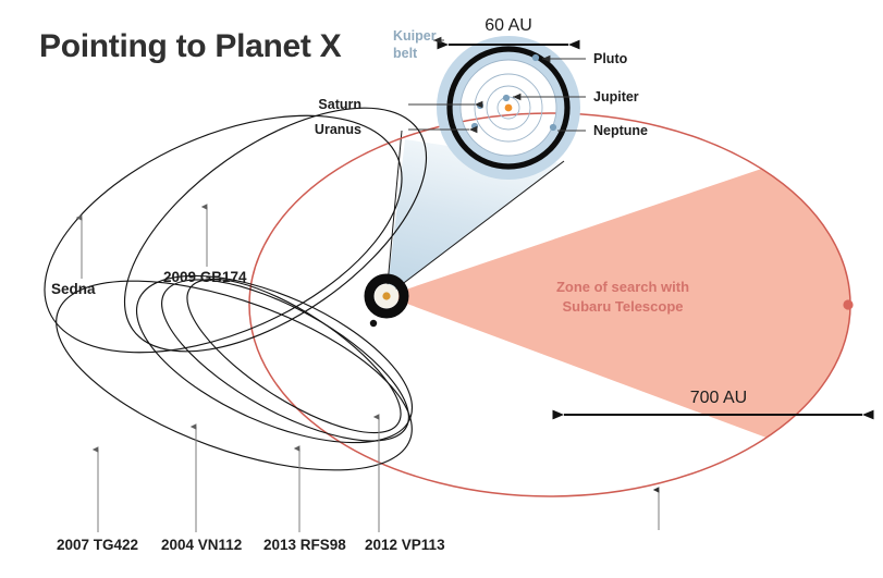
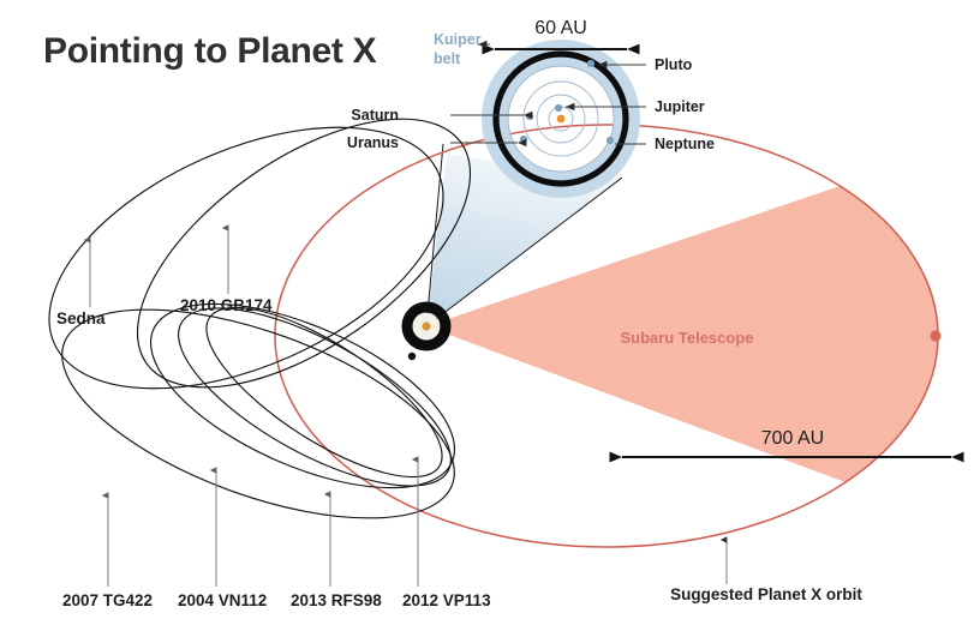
  Pointing to Planet X
  60 AU
  Kuiper
  belt
  Saturn
  Uranus
  Pluto
  Jupiter
  Neptune
  Sedna
- 2009 GB174
+ 2010 GB174
  2007 TG422
  2004 VN112
  2013 RFS98
  2012 VP113
- Zone of search with
  Subaru Telescope
  700 AU
+ Suggested Planet X orbit
